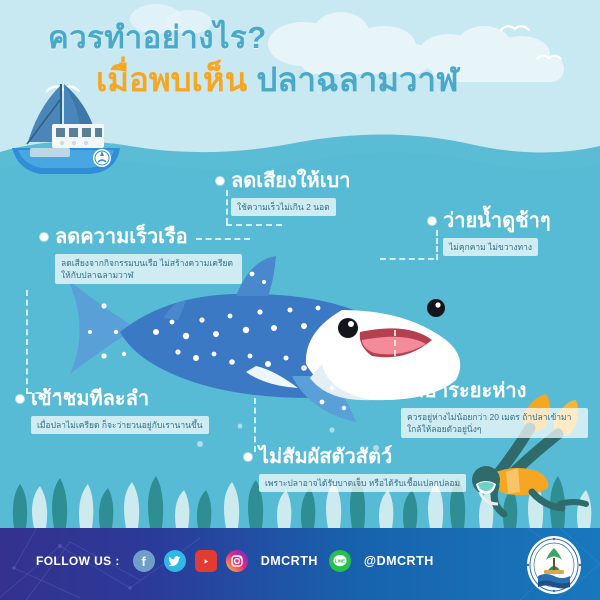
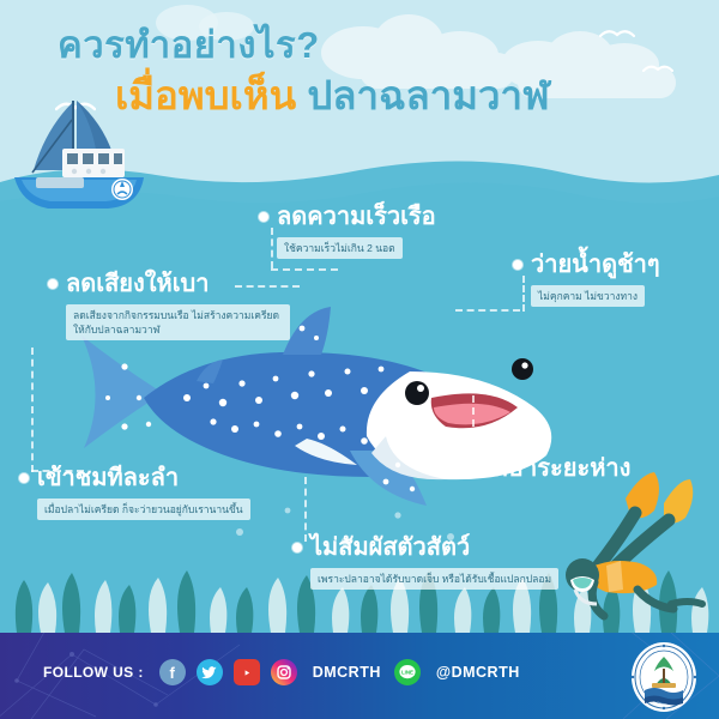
- ลดเสียงให้เบา
+ ลดความเร็วเรือ
  ใช้ความเร็วไม่เกิน 2 นอต
  ว่ายน้ำดูช้าๆ
  ไม่คุกคาม ไม่ขวางทาง
- ลดความเร็วเรือ
+ ลดเสียงให้เบา
  ลดเสียงจากกิจกรรมบนเรือ ไม่สร้างความเครียดให้กับปลาฉลามวาฬ
  เข้าชมทีละลำ
  เมื่อปลาไม่เครียด ก็จะว่ายวนอยู่กับเรานานขึ้น
  รักษาระยะห่าง
- ควรอยู่ห่างไม่น้อยกว่า 20 เมตร ถ้าปลาเข้ามาใกล้ให้ลอยตัวอยู่นิ่งๆ
  ไม่สัมผัสตัวสัตว์
  เพราะปลาอาจได้รับบาดเจ็บ หรือได้รับเชื้อแปลกปลอม
  ควรทำอย่างไร?
  เมื่อพบเห็น ปลาฉลามวาฬ
  FOLLOW US :
  f
  DMCRTH
  @DMCRTH
